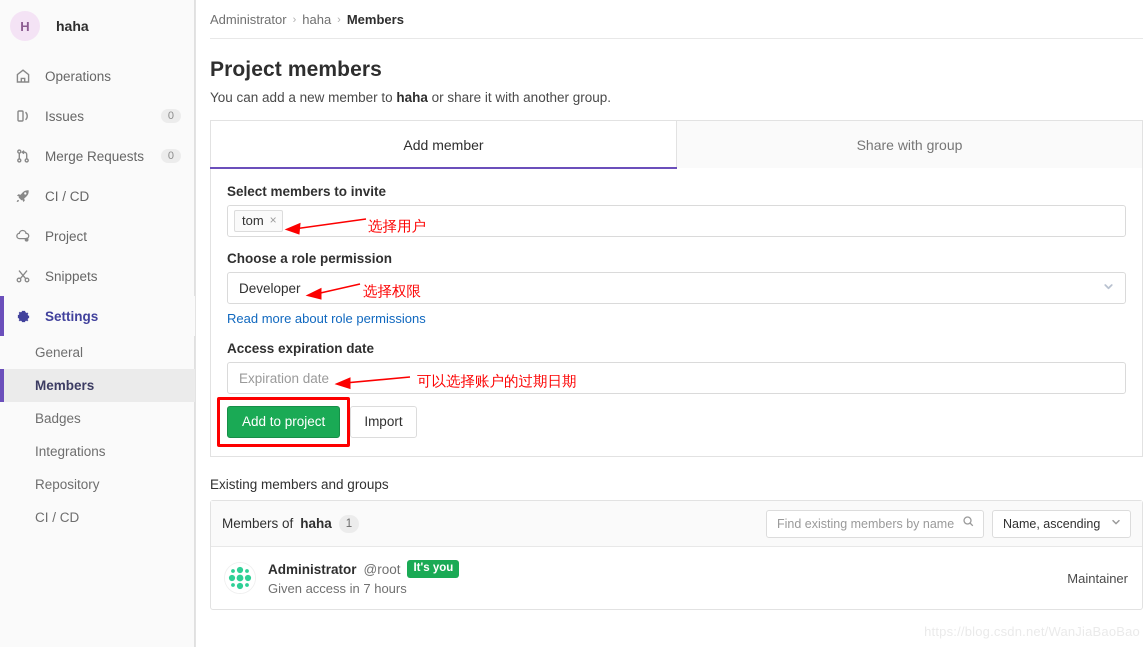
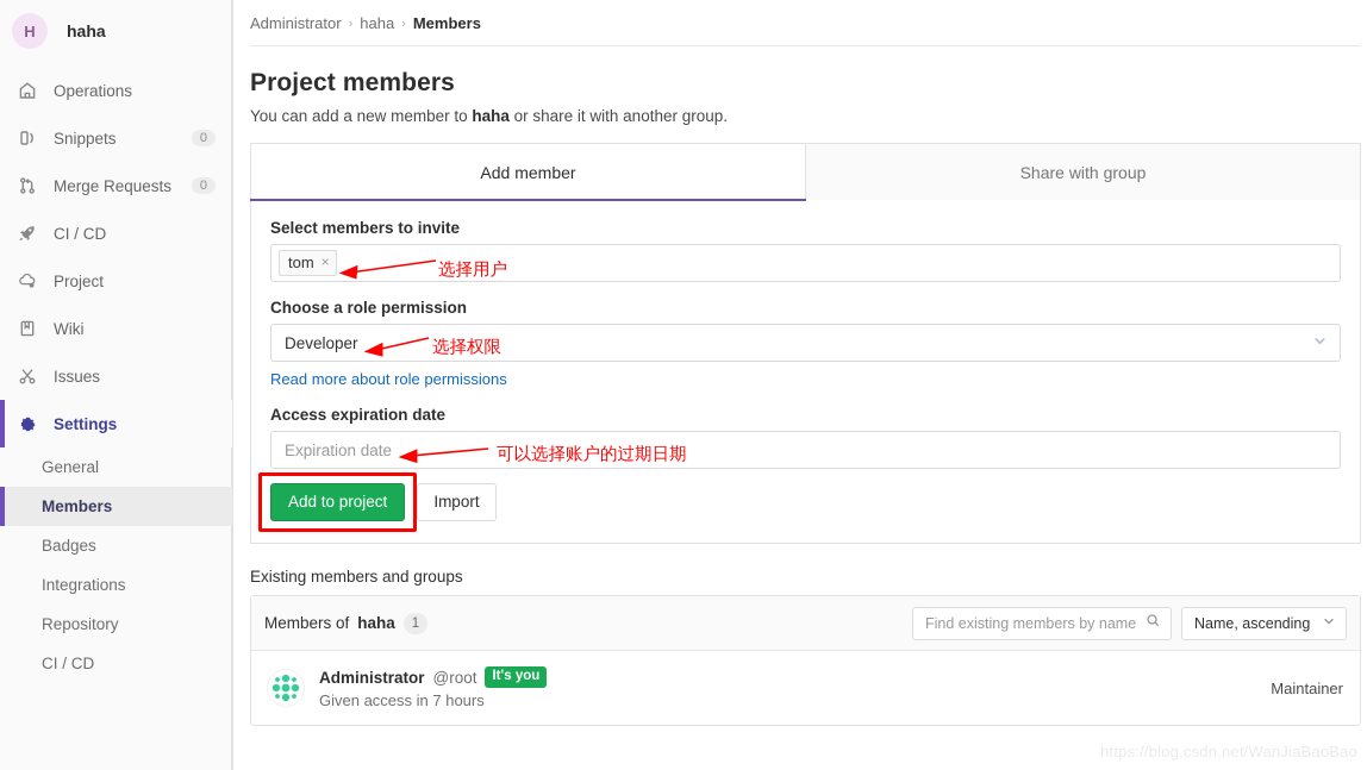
  H
  haha
  Operations
- Issues
+ Snippets
  0
  Merge Requests
  0
  CI / CD
  Project
+ Wiki
- Snippets
+ Issues
  Settings
  General
  Members
  Badges
  Integrations
  Repository
  CI / CD
  Administrator
  ›
  haha
  ›
  Members
  Project members
  You can add a new member to haha or share it with another group.
  Add member
  Share with group
  Select members to invite
  tom
  ×
  Choose a role permission
  Developer
  Read more about role permissions
  Access expiration date
  Expiration date
  Add to project
  Import
  Existing members and groups
  Members of
  haha
  1
  Find existing members by name
  Name, ascending
  Administrator
  @root
  It's you
  Given access in 7 hours
  Maintainer
  选择用户
  选择权限
  可以选择账户的过期日期
